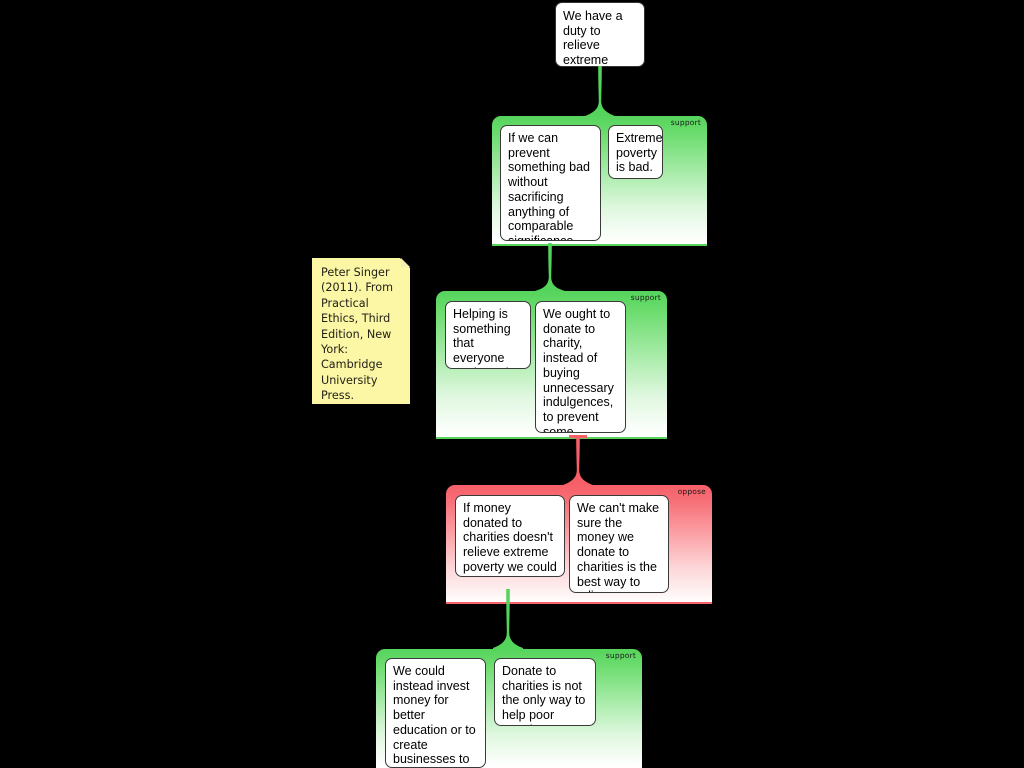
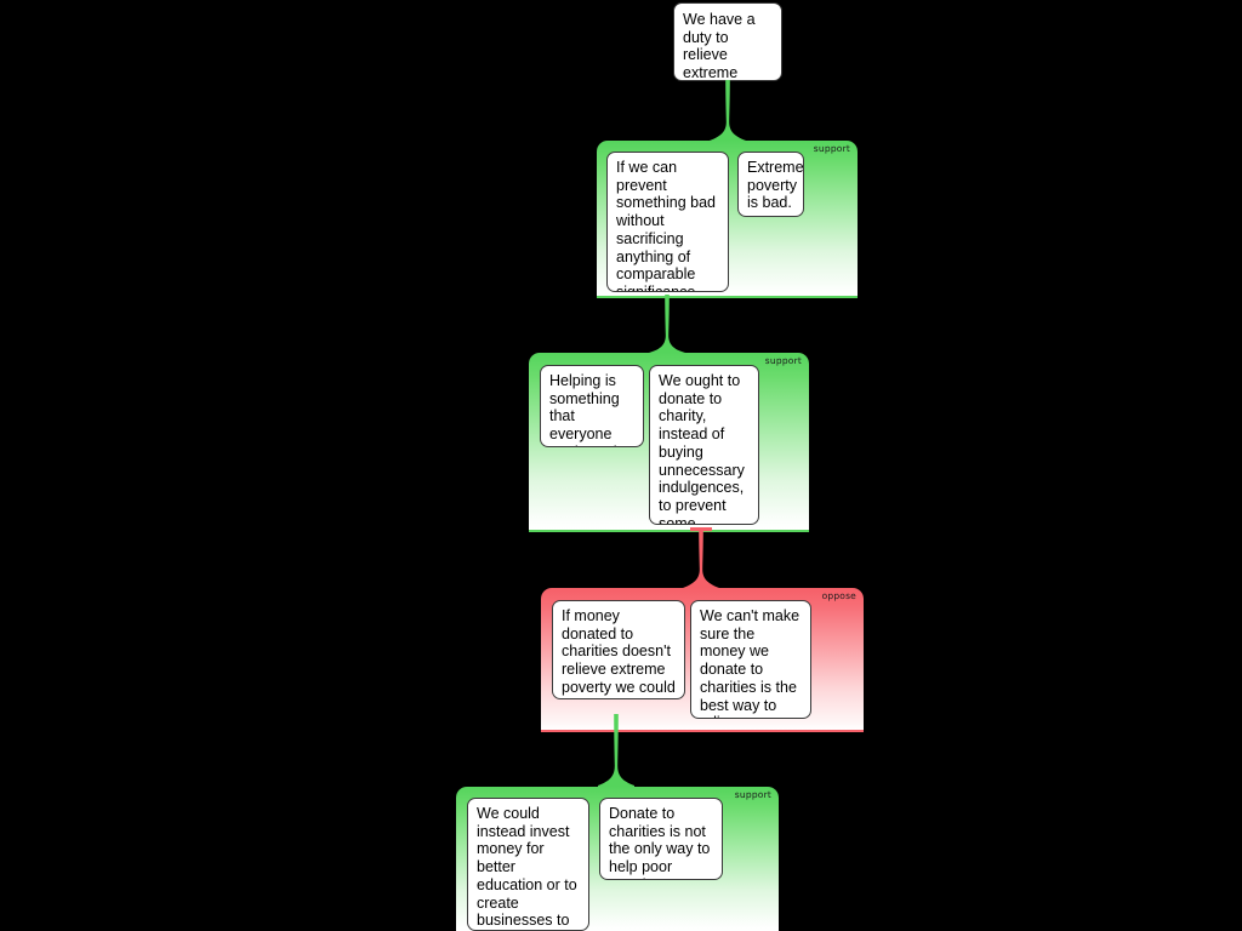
  We have a duty to relieve extreme
  support
  If we can prevent something bad without sacrificing anything of comparable
  Extreme poverty is bad.
  support
  Helping is something that everyone
  We ought to donate to charity, instead of buying unnecessary indulgences, to prevent some
  oppose
  If money donated to charities doesn't relieve extreme poverty we could
  We can't make sure the money we donate to charities is the best way to
  support
  We could instead invest money for better education or to create businesses to
  Donate to charities is not the only way to help poor
- Peter Singer (2011). From Practical Ethics, Third Edition, New York: Cambridge University Press.
